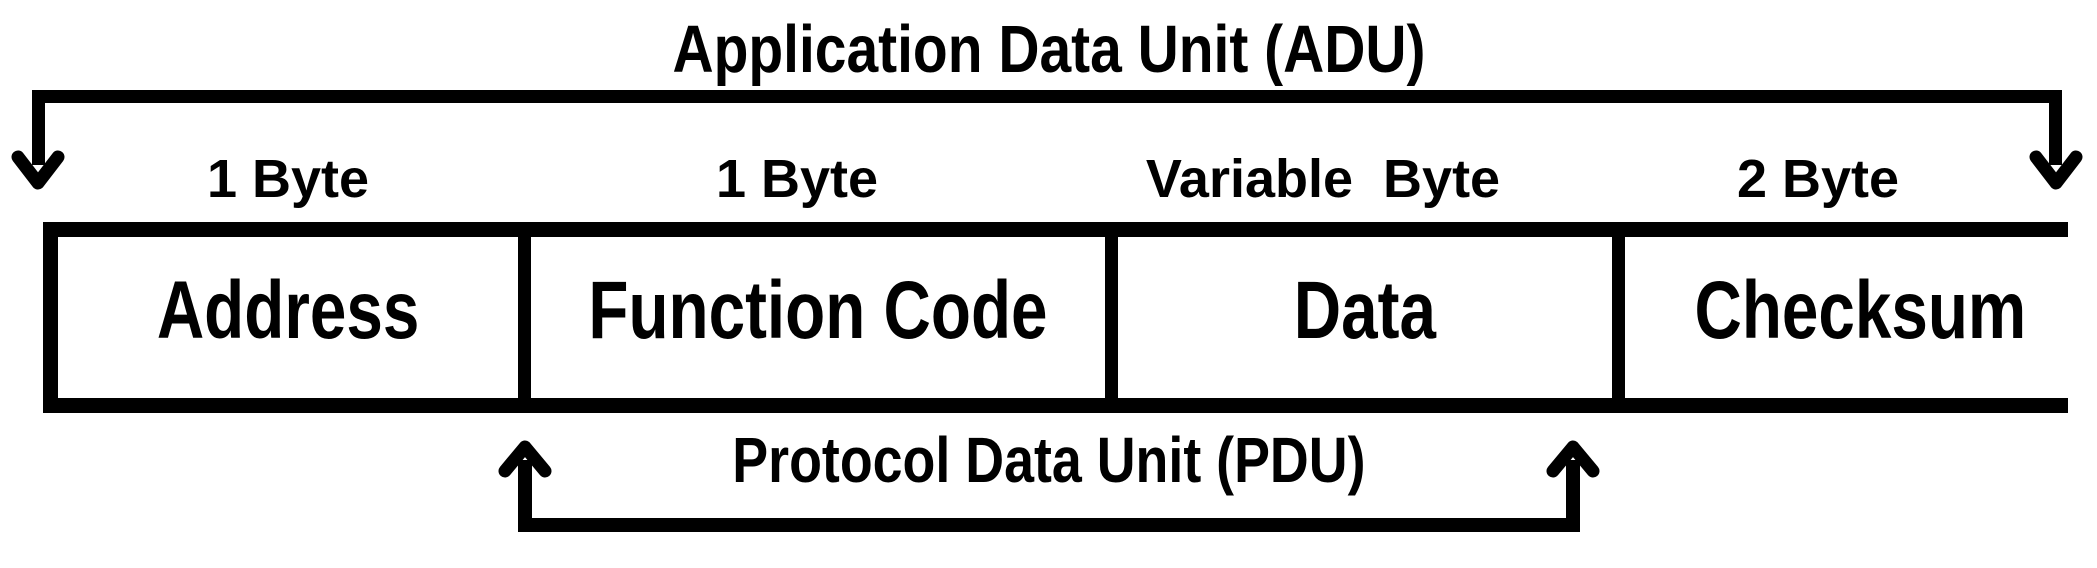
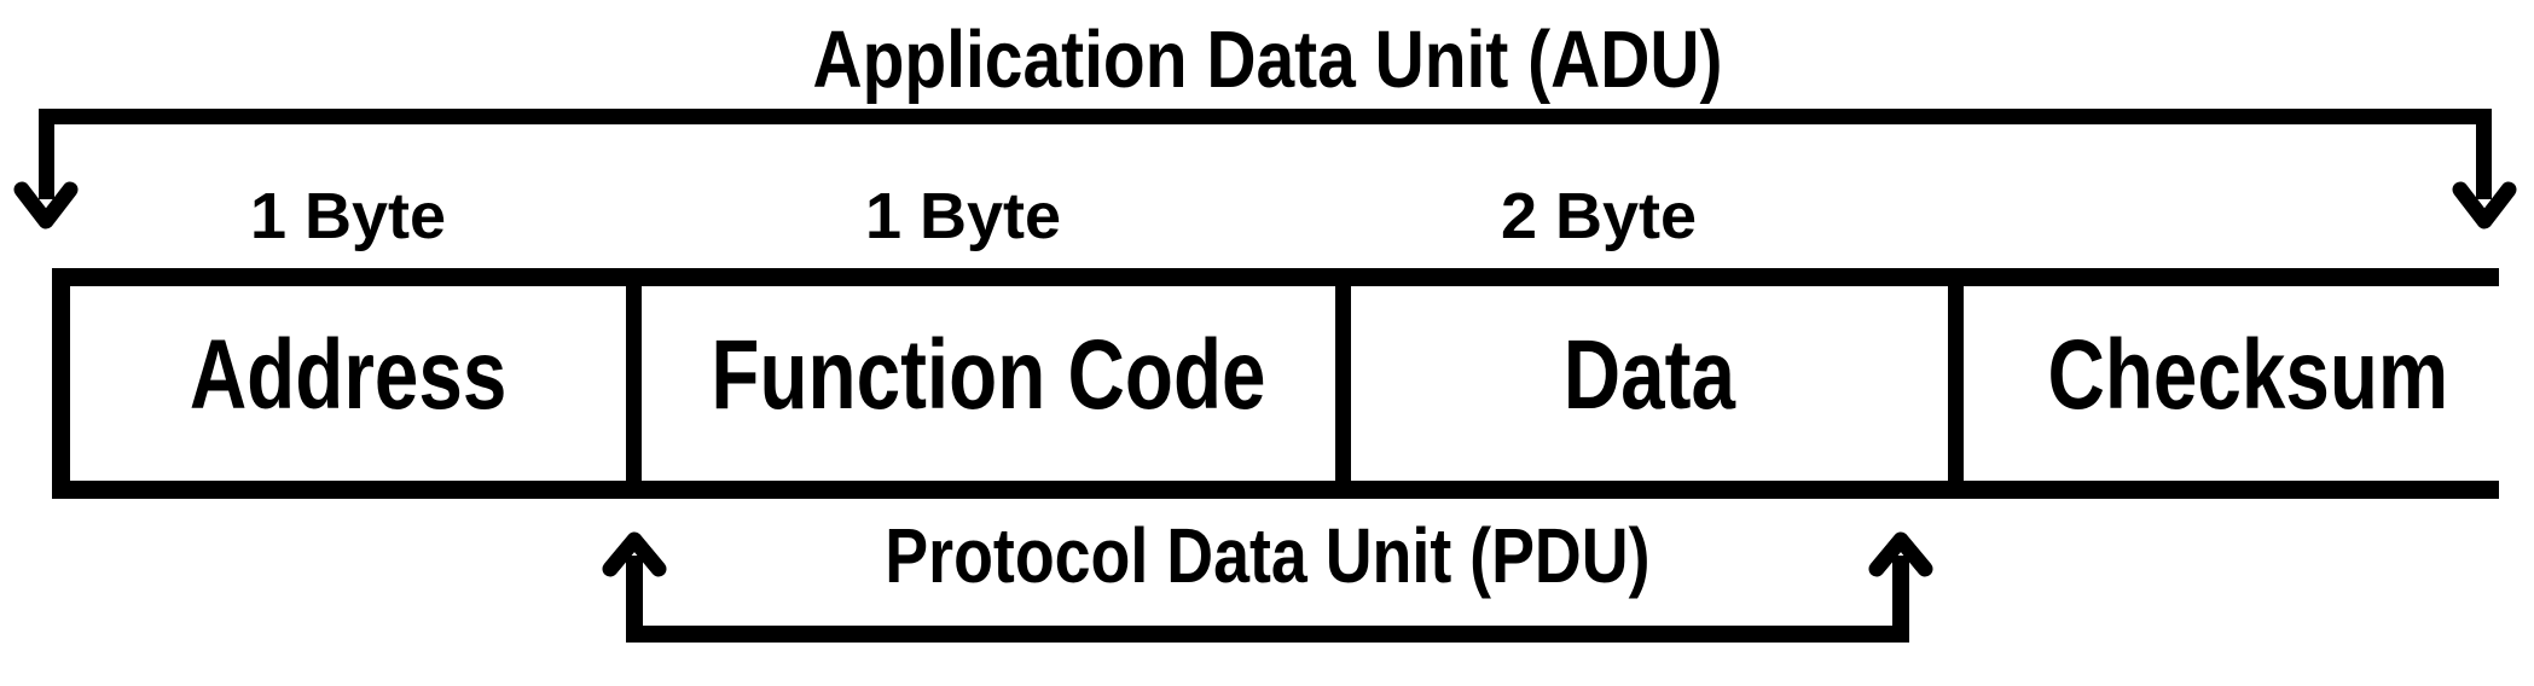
  Application Data Unit (ADU)
  1 Byte
  1 Byte
- Variable Byte
  2 Byte
  Address
  Function Code
  Data
  Checksum
  Protocol Data Unit (PDU)
